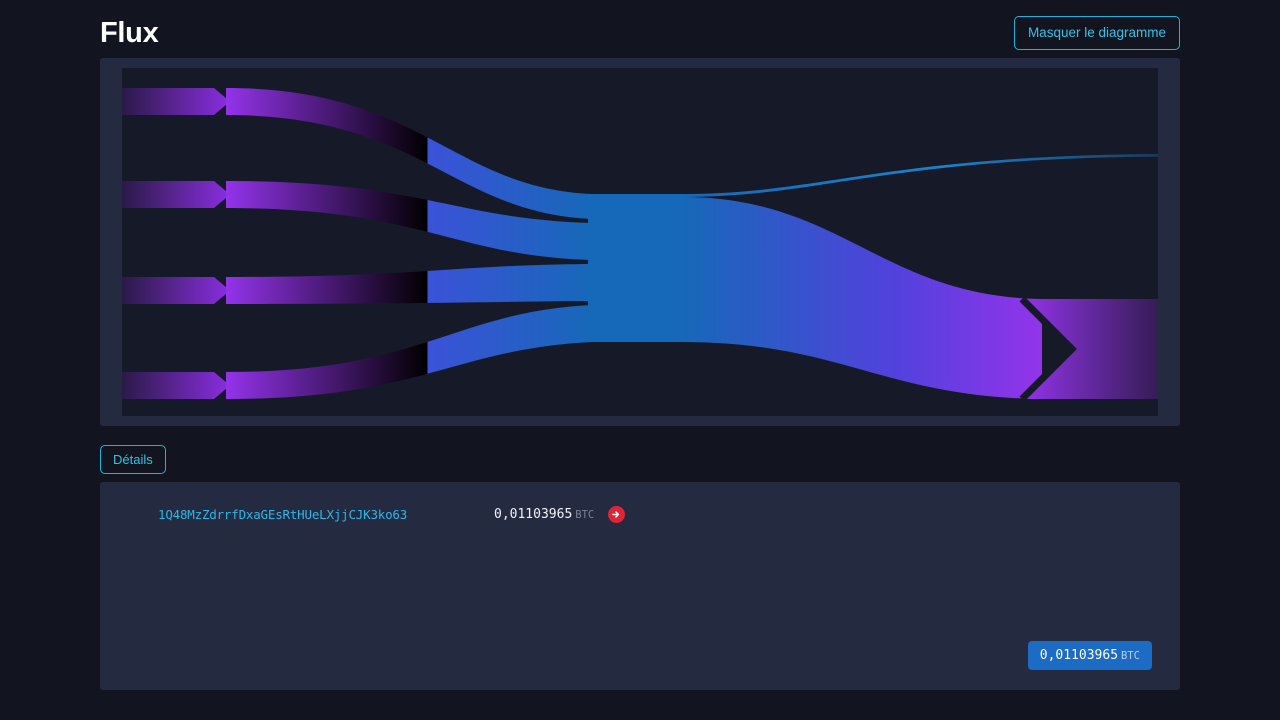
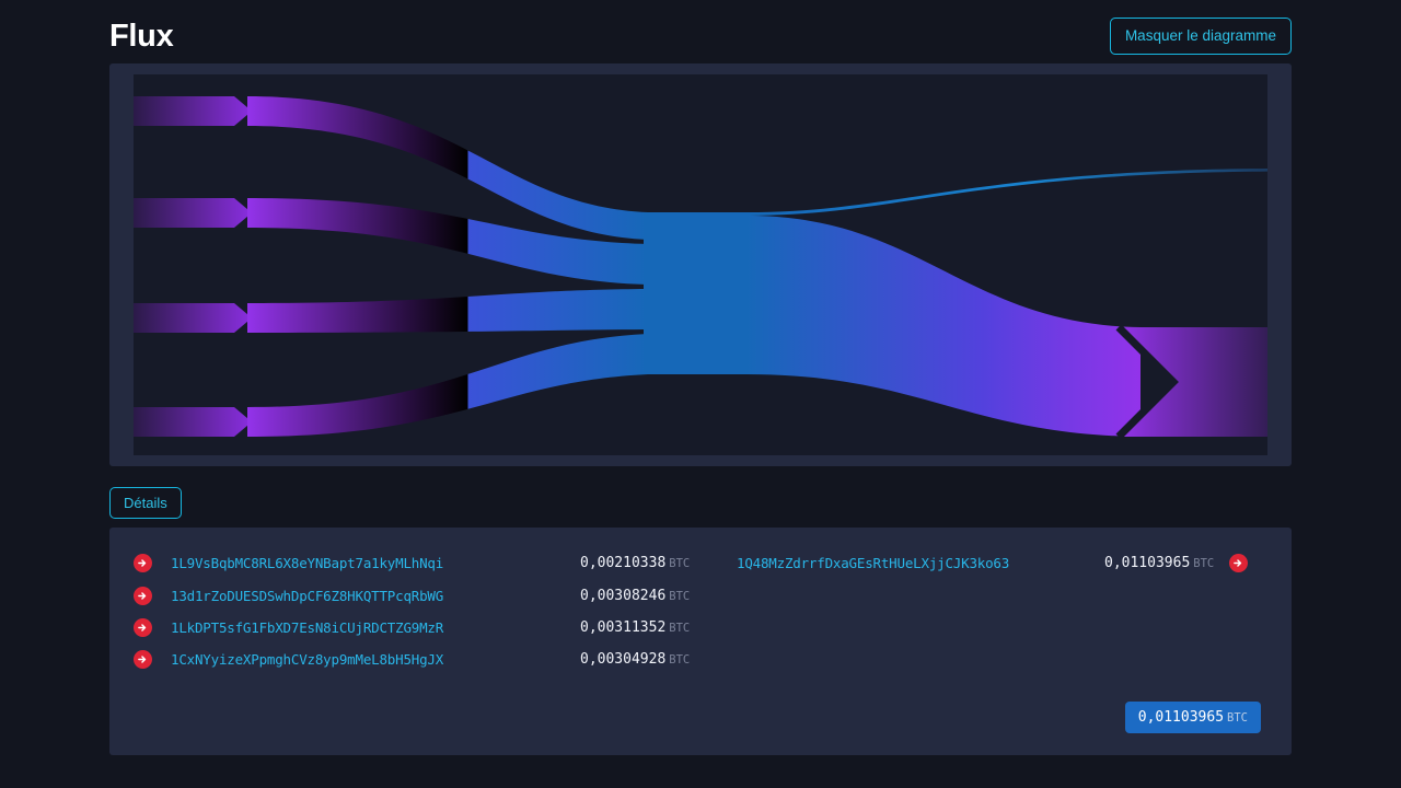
  Flux
  Masquer le diagramme
  Détails
+ 1L9VsBqbMC8RL6X8eYNBapt7a1kyMLhNqi
+ 0,00210338 BTC
+ 13d1rZoDUESDSwhDpCF6Z8HKQTTPcqRbWG
+ 0,00308246 BTC
+ 1LkDPT5sfG1FbXD7EsN8iCUjRDCTZG9MzR
+ 0,00311352 BTC
+ 1CxNYyizeXPpmghCVz8yp9mMeL8bH5HgJX
+ 0,00304928 BTC
  1Q48MzZdrrfDxaGEsRtHUeLXjjCJK3ko63
  0,01103965 BTC
  0,01103965 BTC
